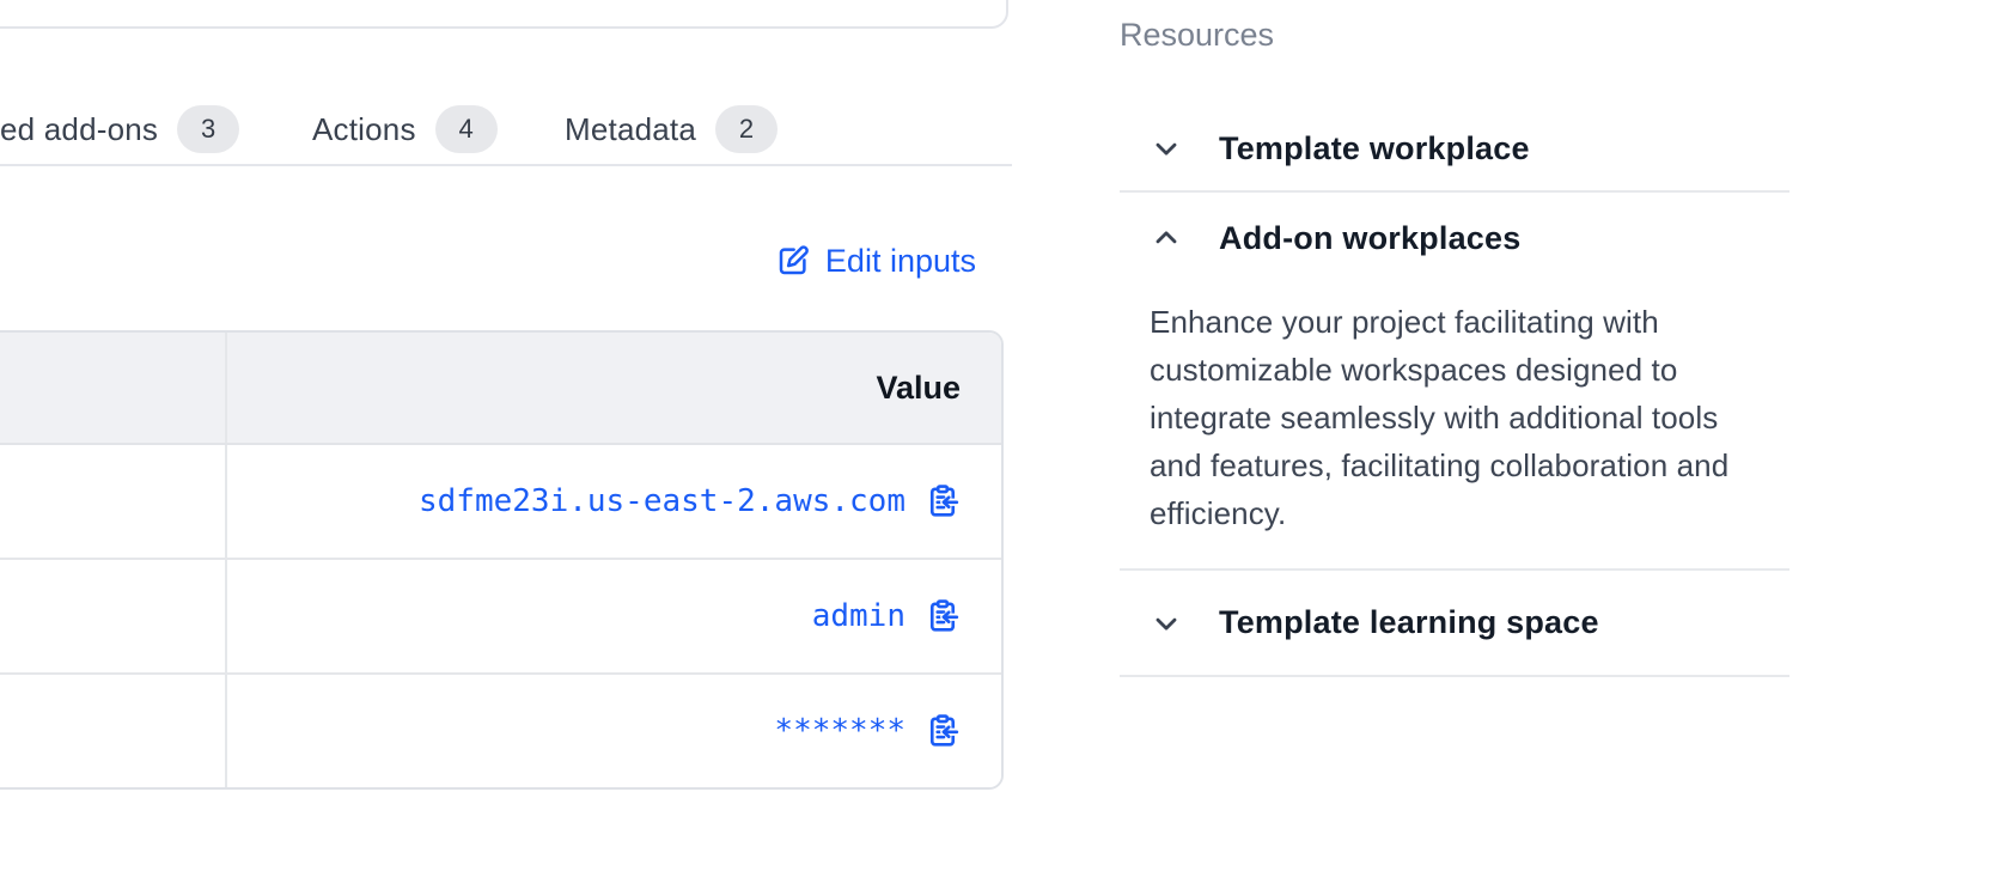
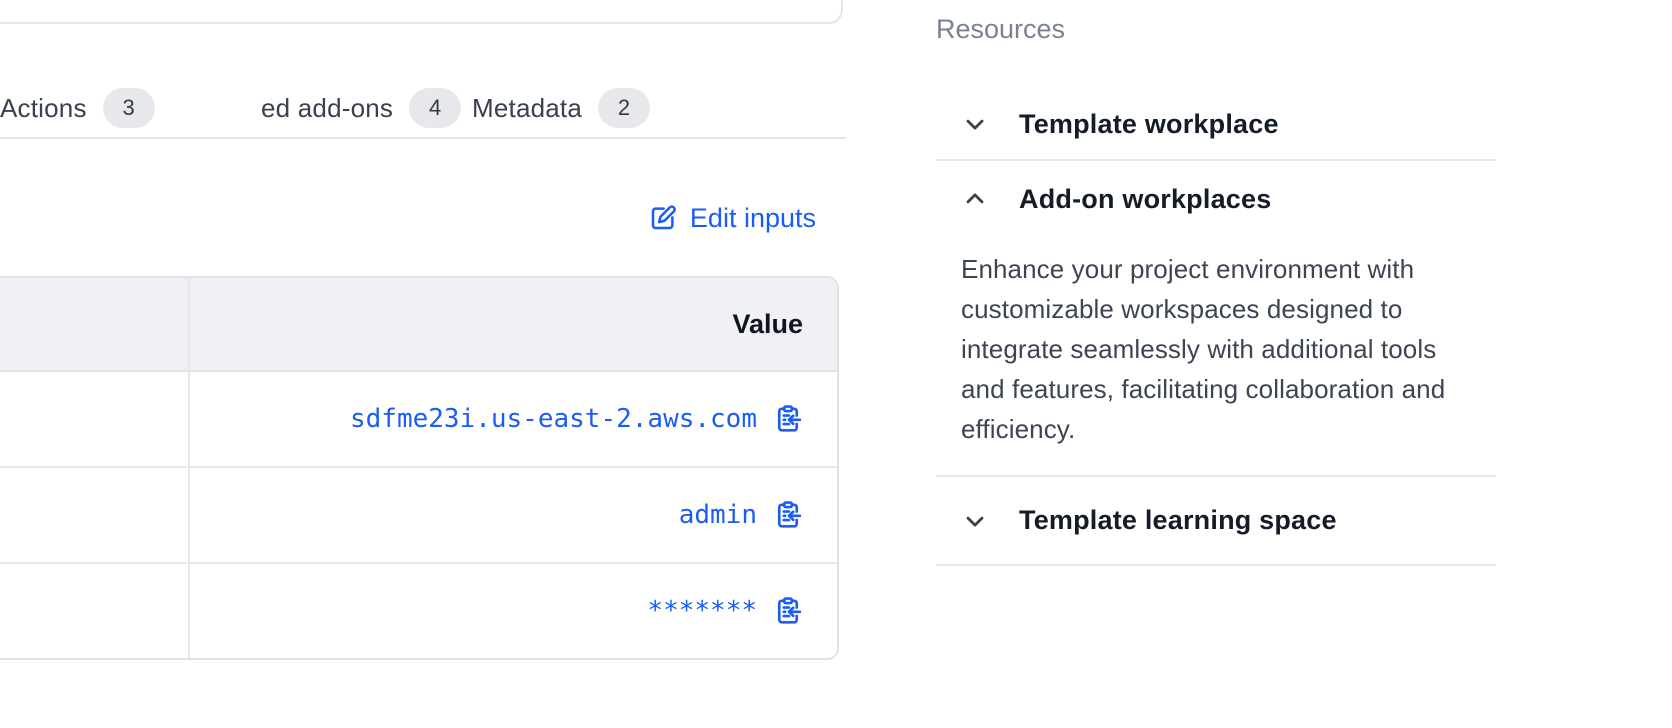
- ed add-ons
+ Actions
  3
- Actions
+ ed add-ons
  4
  Metadata
  2
  Edit inputs
  Value
  sdfme23i.us-east-2.aws.com
  admin
  *******
  Resources
  Template workplace
  Add-on workplaces
- Enhance your project facilitating with customizable workspaces designed to integrate seamlessly with additional tools and features, facilitating collaboration and efficiency.
+ Enhance your project environment with customizable workspaces designed to integrate seamlessly with additional tools and features, facilitating collaboration and efficiency.
  Template learning space
